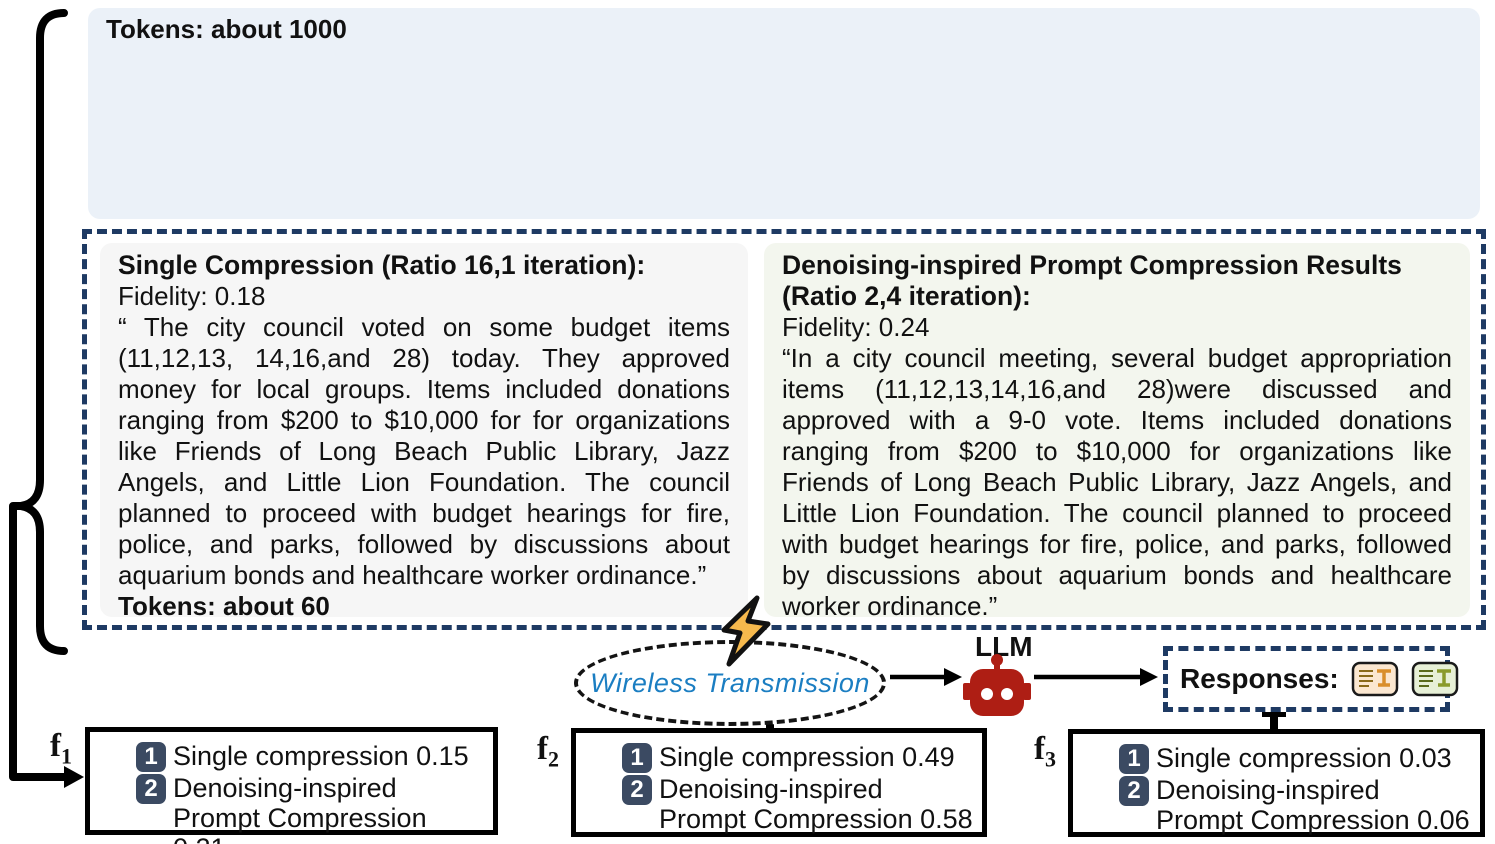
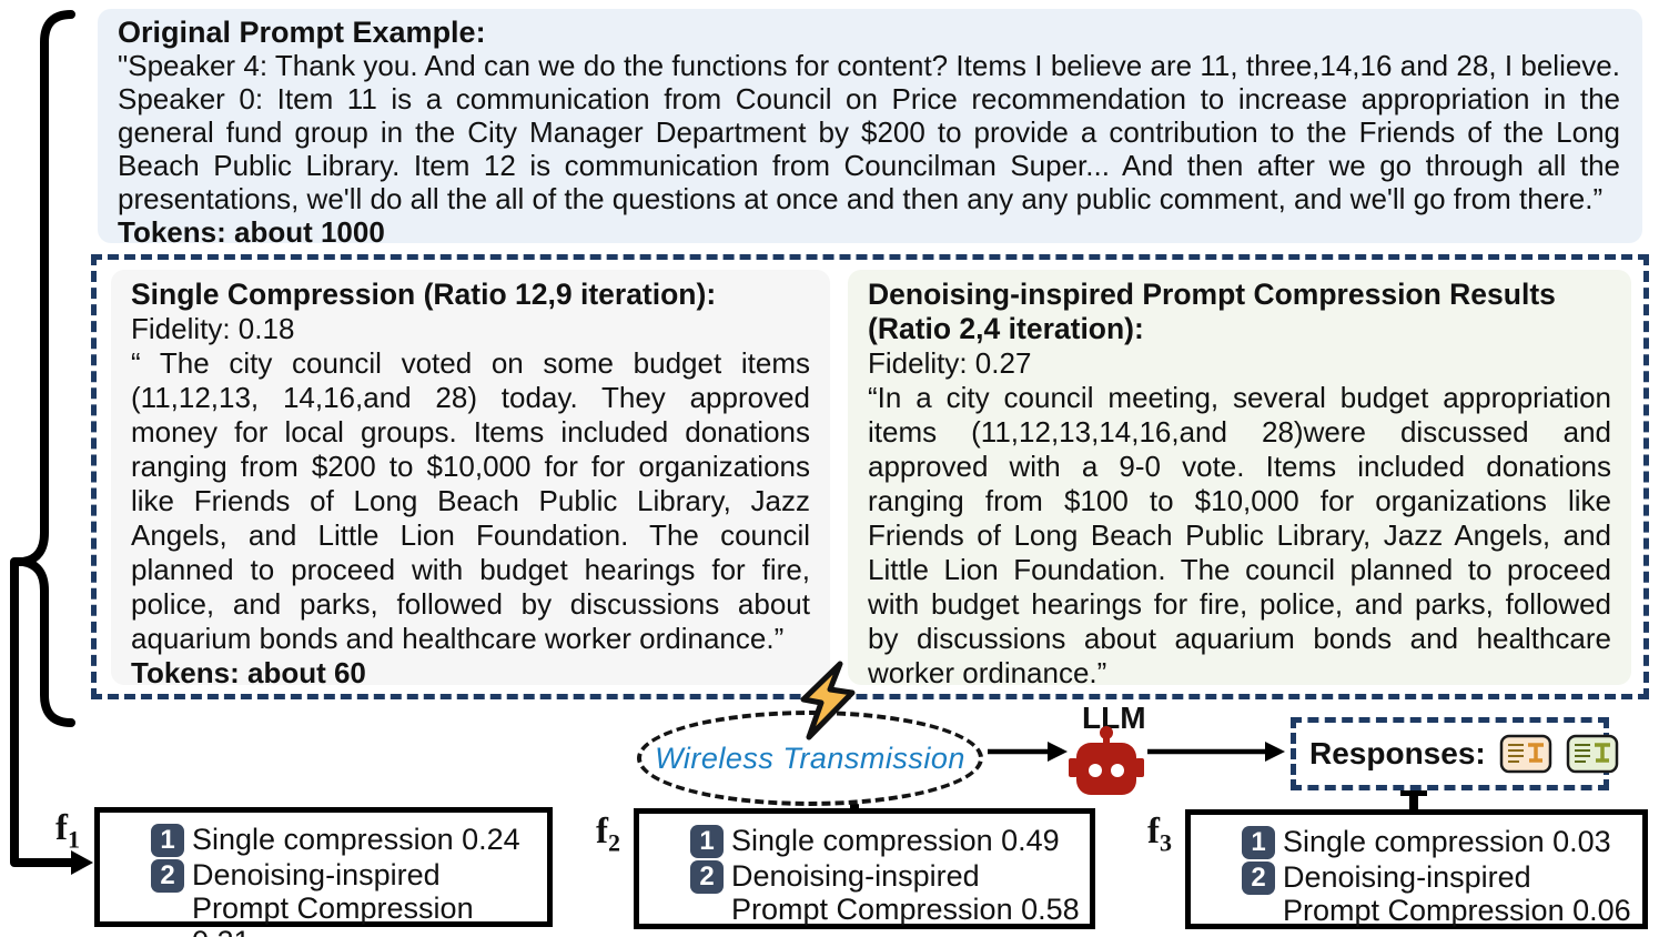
+ Original Prompt Example:
+ "Speaker 4: Thank you. And can we do the functions for content? Items I believe are 11, three,14,16 and 28, I believe. Speaker 0: Item 11 is a communication from Council on Price recommendation to increase appropriation in the general fund group in the City Manager Department by $200 to provide a contribution to the Friends of the Long Beach Public Library. Item 12 is communication from Councilman Super... And then after we go through all the presentations, we'll do all the all of the questions at once and then any any public comment, and we'll go from there.”
  Tokens: about 1000
- Single Compression (Ratio 16,1 iteration):
+ Single Compression (Ratio 12,9 iteration):
  Fidelity: 0.18
  “ The city council voted on some budget items (11,12,13, 14,16,and 28) today. They approved money for local groups. Items included donations ranging from $200 to $10,000 for for organizations like Friends of Long Beach Public Library, Jazz Angels, and Little Lion Foundation. The council planned to proceed with budget hearings for fire, police, and parks, followed by discussions about aquarium bonds and healthcare worker ordinance.”
  Tokens: about 60
  Denoising-inspired Prompt Compression Results (Ratio 2,4 iteration):
- Fidelity: 0.24
+ Fidelity: 0.27
- “In a city council meeting, several budget appropriation items (11,12,13,14,16,and 28)were discussed and approved with a 9-0 vote. Items included donations ranging from $200 to $10,000 for organizations like Friends of Long Beach Public Library, Jazz Angels, and Little Lion Foundation. The council planned to proceed with budget hearings for fire, police, and parks, followed by discussions about aquarium bonds and healthcare worker ordinance.”
+ “In a city council meeting, several budget appropriation items (11,12,13,14,16,and 28)were discussed and approved with a 9-0 vote. Items included donations ranging from $100 to $10,000 for organizations like Friends of Long Beach Public Library, Jazz Angels, and Little Lion Foundation. The council planned to proceed with budget hearings for fire, police, and parks, followed by discussions about aquarium bonds and healthcare worker ordinance.”
  Wireless Transmission
  LLM
  Responses:
  f1
  f2
  f3
  1
- Single compression 0.15
+ Single compression 0.24
  2
  Denoising-inspired Prompt Compression
  1
  Single compression 0.49
  2
  Denoising-inspired Prompt Compression 0.58
  1
  Single compression 0.03
  2
  Denoising-inspired Prompt Compression 0.06
